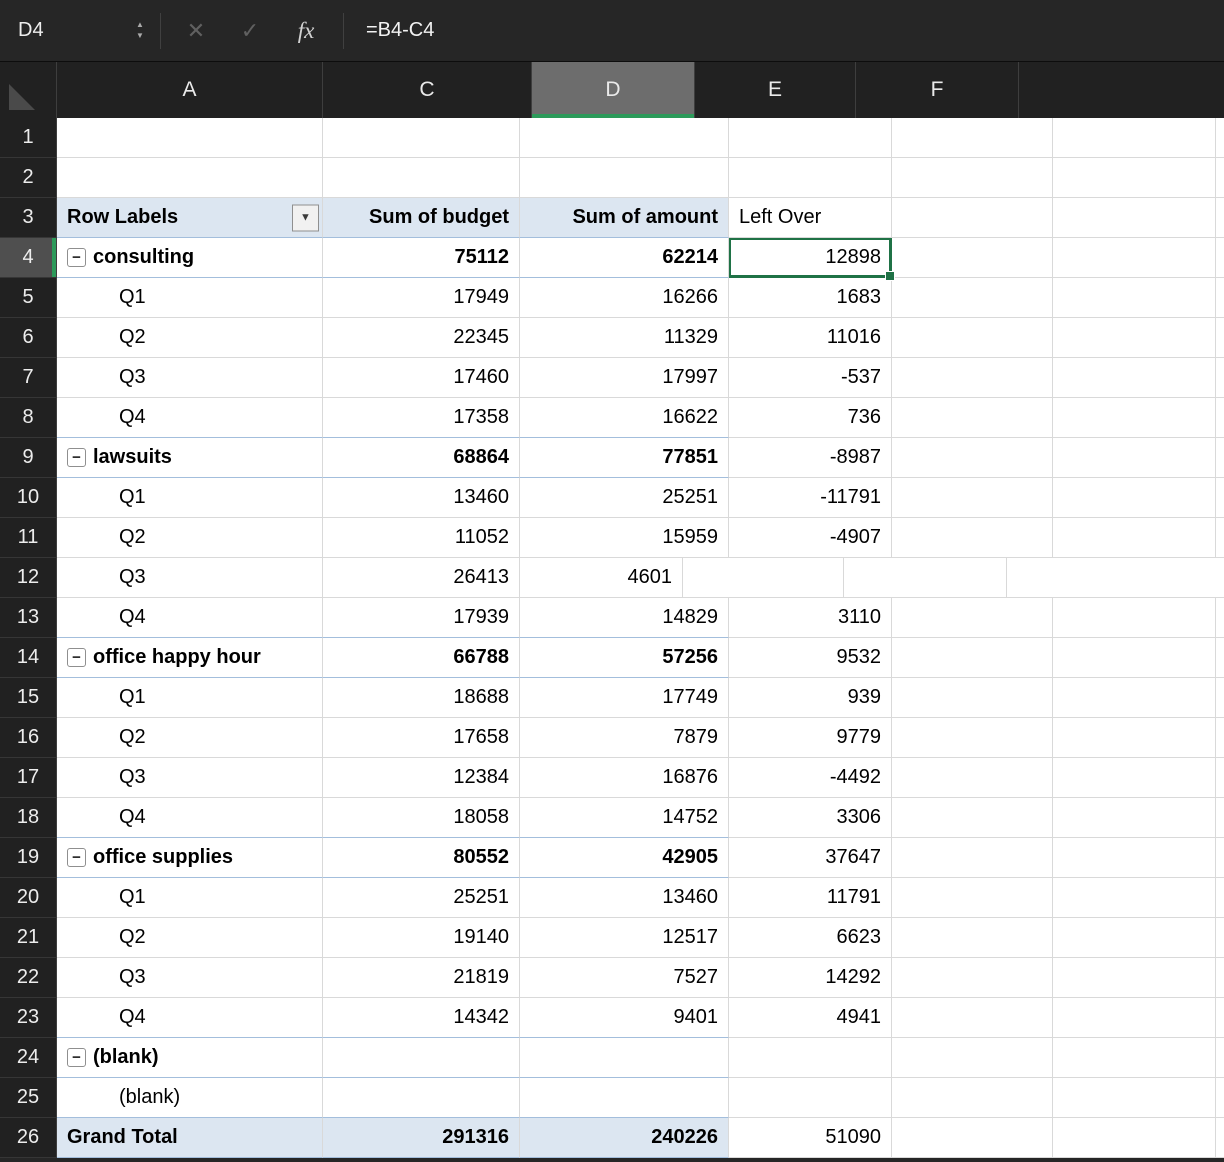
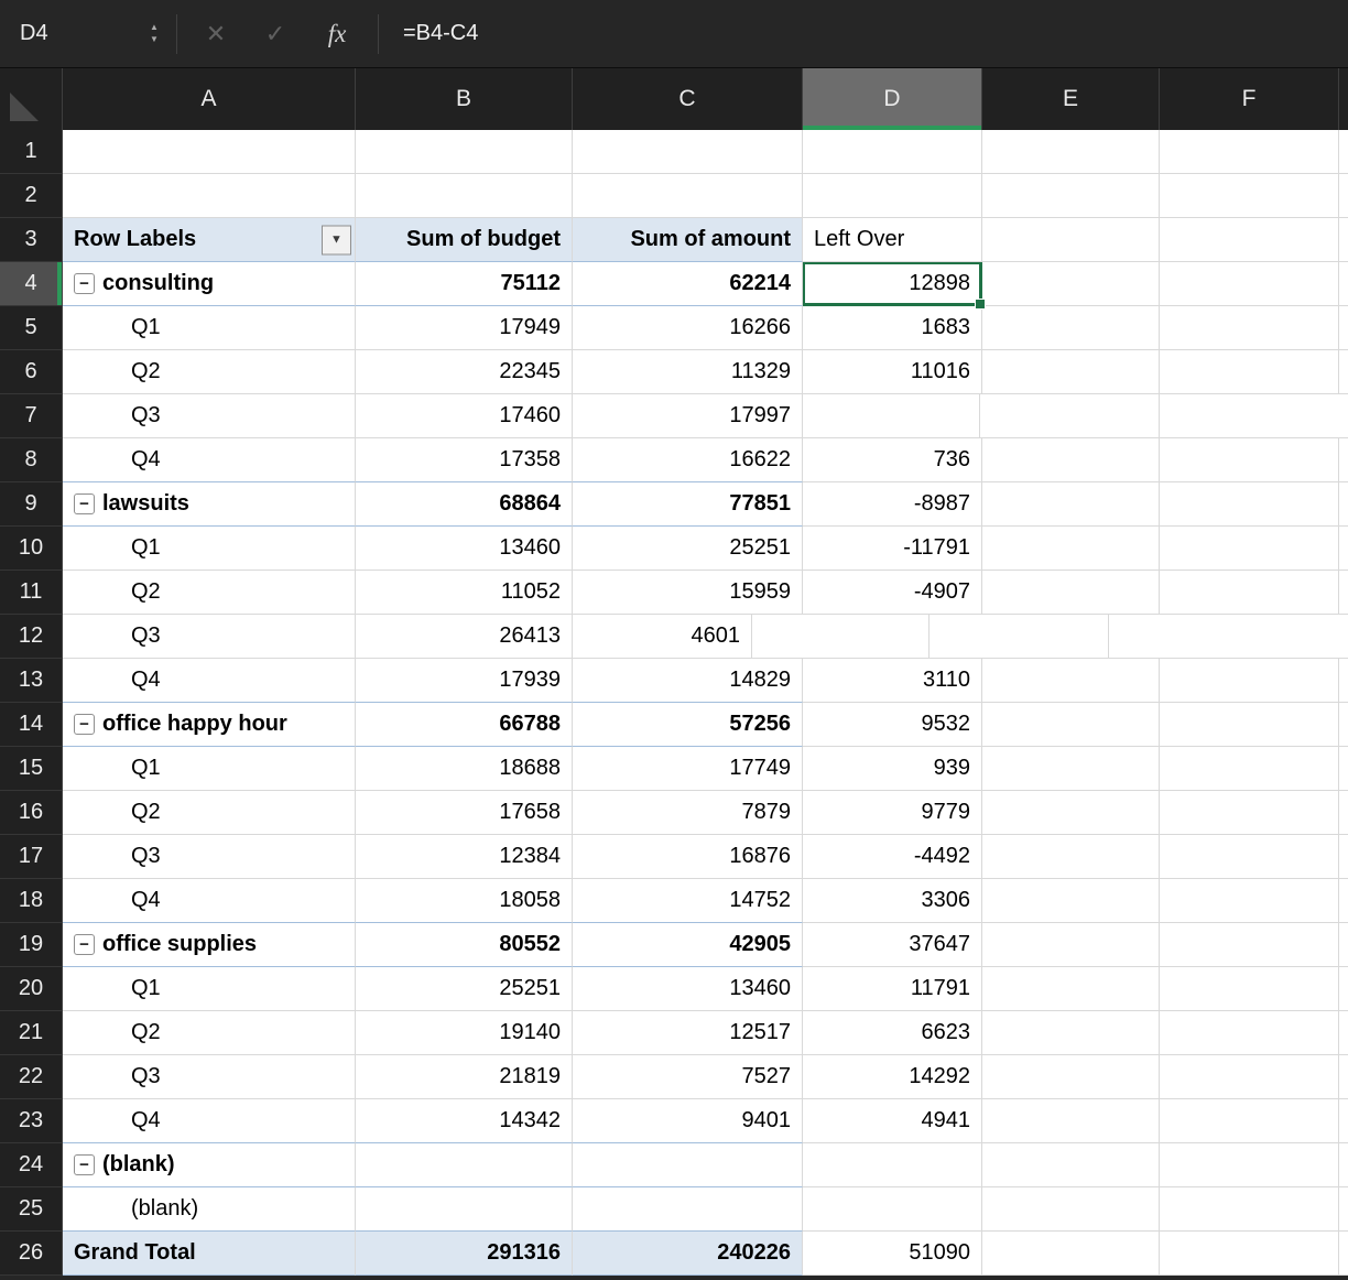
  D4
  ▲
  ▼
  ✕
  ✓
  fx
  =B4-C4
  A
+ B
  C
  D
  E
  F
  1
  2
  3
  Row Labels
  ▼
  Sum of budget
  Sum of amount
  Left Over
  4
  −
  consulting
  75112
  62214
  12898
  5
  Q1
  17949
  16266
  1683
  6
  Q2
  22345
  11329
  11016
  7
  Q3
  17460
  17997
- -537
  8
  Q4
  17358
  16622
  736
  9
  −
  lawsuits
  68864
  77851
  -8987
  10
  Q1
  13460
  25251
  -11791
  11
  Q2
  11052
  15959
  -4907
  12
  Q3
  26413
  4601
  13
  Q4
  17939
  14829
  3110
  14
  −
  office happy hour
  66788
  57256
  9532
  15
  Q1
  18688
  17749
  939
  16
  Q2
  17658
  7879
  9779
  17
  Q3
  12384
  16876
  -4492
  18
  Q4
  18058
  14752
  3306
  19
  −
  office supplies
  80552
  42905
  37647
  20
  Q1
  25251
  13460
  11791
  21
  Q2
  19140
  12517
  6623
  22
  Q3
  21819
  7527
  14292
  23
  Q4
  14342
  9401
  4941
  24
  −
  (blank)
  25
  (blank)
  26
  Grand Total
  291316
  240226
  51090
